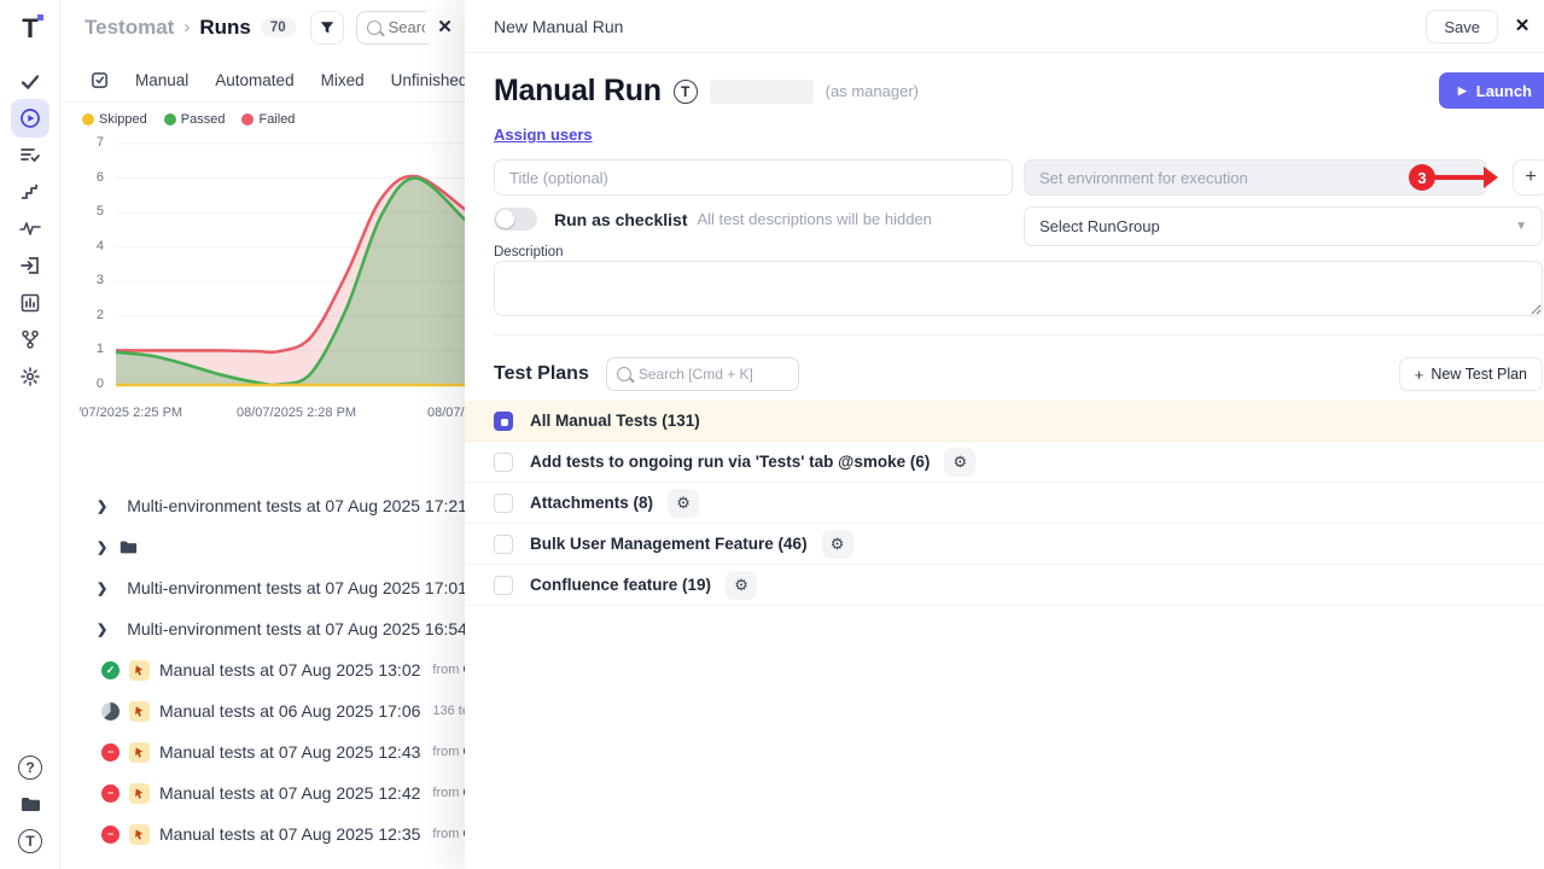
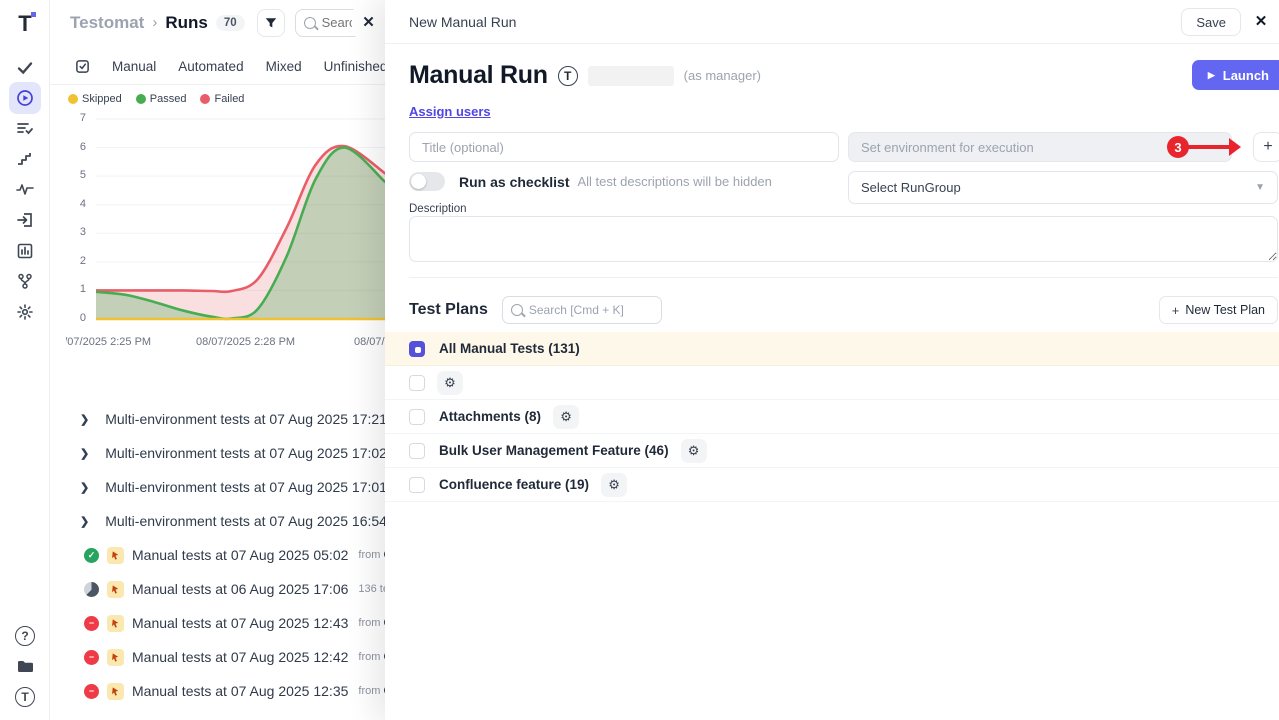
  T
  ?
  T
  Testomat
  ›
  Runs
  70
  ✕
  Manual
  Automated
  Mixed
  Unfinished
  Skipped
  Passed
  Failed
  7
  6
  5
  4
  3
  2
  1
  0
  /07/2025 2:25 PM
  08/07/2025 2:28 PM
  ❯
  Multi-environment tests at 07 Aug 2025 17:21
  ❯
+ Multi-environment tests at 07 Aug 2025 17:02
  ❯
  Multi-environment tests at 07 Aug 2025 17:01
  ❯
  Multi-environment tests at 07 Aug 2025 16:54
  ✓
- Manual tests at 07 Aug 2025 13:02
+ Manual tests at 07 Aug 2025 05:02
  Manual tests at 06 Aug 2025 17:06
  −
  Manual tests at 07 Aug 2025 12:43
  −
  Manual tests at 07 Aug 2025 12:42
  −
  Manual tests at 07 Aug 2025 12:35
  New Manual Run
  Save
  ✕
  Manual Run
  T
  (as manager)
  ▶
  Launch
  Assign users
  Title (optional)
  Set environment for execution
  +
  3
  Run as checklist
  All test descriptions will be hidden
  Select RunGroup
  ▼
  Description
  Test Plans
  Search [Cmd + K]
  +
  New Test Plan
  All Manual Tests (131)
- Add tests to ongoing run via 'Tests' tab @smoke (6)
  ⚙
  Attachments (8)
  ⚙
  Bulk User Management Feature (46)
  ⚙
  Confluence feature (19)
  ⚙
